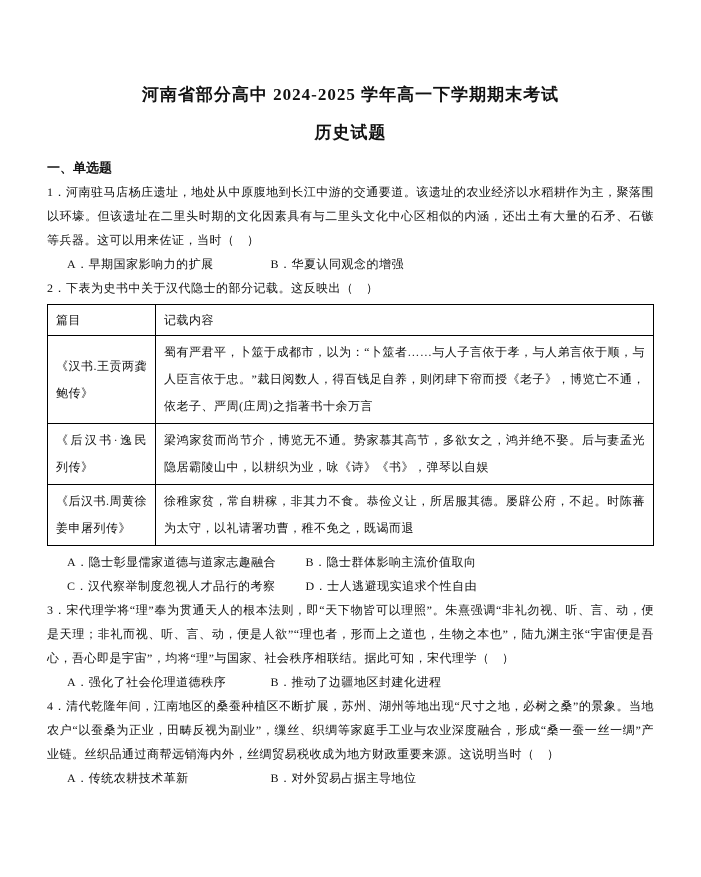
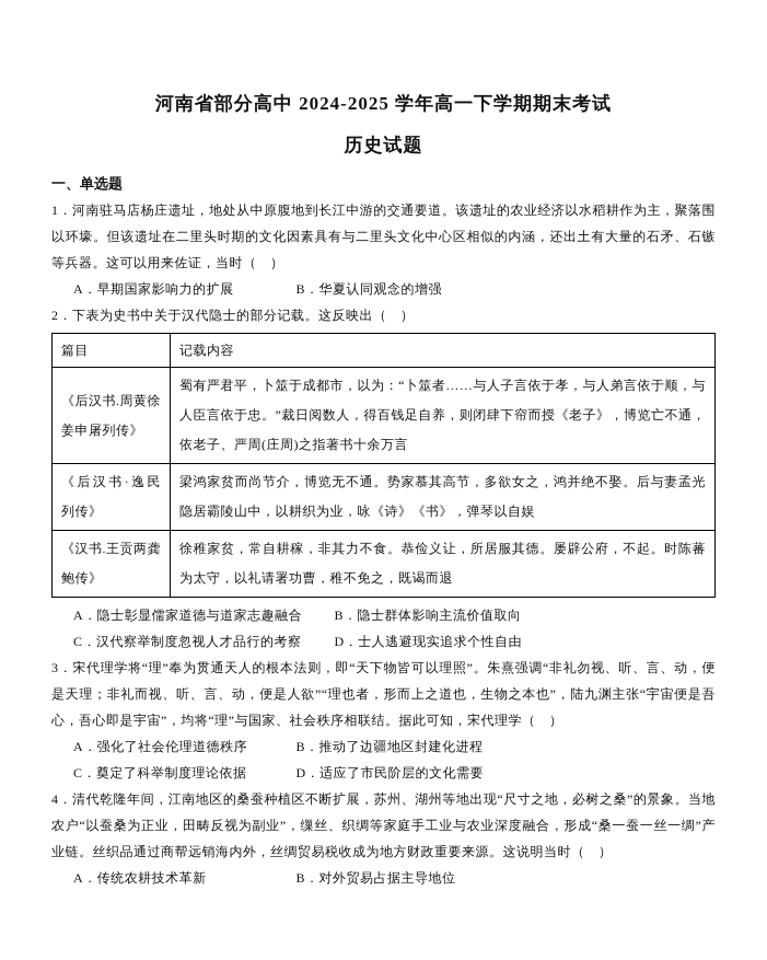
  河南省部分高中 2024-2025 学年高一下学期期末考试
  历史试题
  一、单选题
  1．河南驻马店杨庄遗址，地处从中原腹地到长江中游的交通要道。该遗址的农业经济以水稻耕作为主，聚落围以环壕。但该遗址在二里头时期的文化因素具有与二里头文化中心区相似的内涵，还出土有大量的石矛、石镞等兵器。这可以用来佐证，当时（ ）
  A．早期国家影响力的扩展 B．华夏认同观念的增强
  2．下表为史书中关于汉代隐士的部分记载。这反映出（ ）
  篇目	记载内容
- 《汉书.王贡两龚鲍传》	蜀有严君平，卜筮于成都市，以为：“卜筮者……与人子言依于孝，与人弟言依于顺，与人臣言依于忠。”裁日阅数人，得百钱足自养，则闭肆下帘而授《老子》，博览亡不通，依老子、严周(庄周)之指著书十余万言
+ 《后汉书.周黄徐姜申屠列传》	蜀有严君平，卜筮于成都市，以为：“卜筮者……与人子言依于孝，与人弟言依于顺，与人臣言依于忠。”裁日阅数人，得百钱足自养，则闭肆下帘而授《老子》，博览亡不通，依老子、严周(庄周)之指著书十余万言
  《后汉书·逸民列传》	梁鸿家贫而尚节介，博览无不通。势家慕其高节，多欲女之，鸿并绝不娶。后与妻孟光隐居霸陵山中，以耕织为业，咏《诗》《书》，弹琴以自娱
- 《后汉书.周黄徐姜申屠列传》	徐稚家贫，常自耕稼，非其力不食。恭俭义让，所居服其德。屡辟公府，不起。时陈蕃为太守，以礼请署功曹，稚不免之，既谒而退
+ 《汉书.王贡两龚鲍传》	徐稚家贫，常自耕稼，非其力不食。恭俭义让，所居服其德。屡辟公府，不起。时陈蕃为太守，以礼请署功曹，稚不免之，既谒而退
  A．隐士彰显儒家道德与道家志趣融合 B．隐士群体影响主流价值取向
  C．汉代察举制度忽视人才品行的考察 D．士人逃避现实追求个性自由
  3．宋代理学将“理”奉为贯通天人的根本法则，即“天下物皆可以理照”。朱熹强调“非礼勿视、听、言、动，便是天理；非礼而视、听、言、动，便是人欲”“理也者，形而上之道也，生物之本也”，陆九渊主张“宇宙便是吾心，吾心即是宇宙”，均将“理”与国家、社会秩序相联结。据此可知，宋代理学（ ）
  A．强化了社会伦理道德秩序 B．推动了边疆地区封建化进程
+ C．奠定了科举制度理论依据 D．适应了市民阶层的文化需要
  4．清代乾隆年间，江南地区的桑蚕种植区不断扩展，苏州、湖州等地出现“尺寸之地，必树之桑”的景象。当地农户“以蚕桑为正业，田畴反视为副业”，缫丝、织绸等家庭手工业与农业深度融合，形成“桑一蚕一丝一绸”产业链。丝织品通过商帮远销海内外，丝绸贸易税收成为地方财政重要来源。这说明当时（ ）
  A．传统农耕技术革新 B．对外贸易占据主导地位
